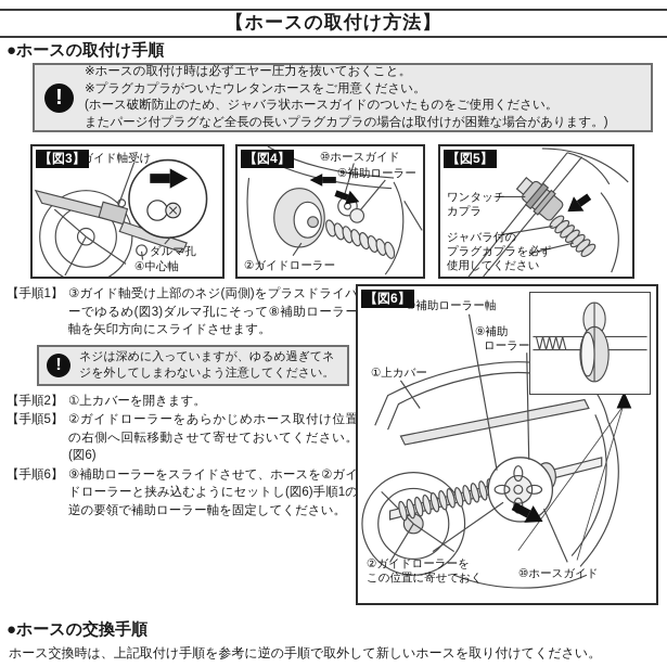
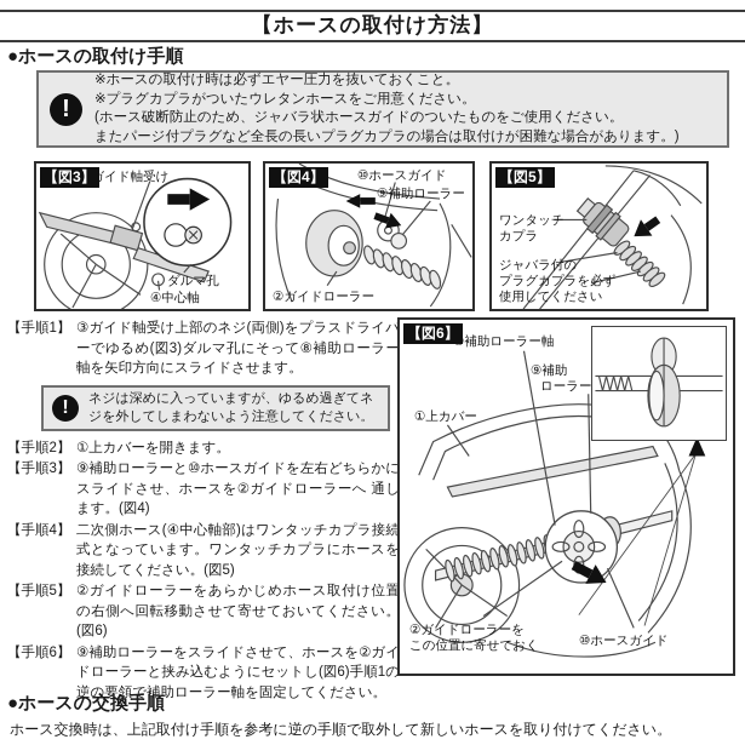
  【ホースの取付け方法】
  ●ホースの取付け手順
  !
  ※ホースの取付け時は必ずエヤー圧力を抜いておくこと。
  ※プラグカプラがついたウレタンホースをご用意ください。
  (ホース破断防止のため、ジャバラ状ホースガイドのついたものをご使用ください。
  またパージ付プラグなど全長の長いプラグカプラの場合は取付けが困難な場合があります。)
  【図3】
  イド軸受け
  ダルマ孔
  ④中心軸
  【図4】
  ⑩ホースガイド
  ⑨補助ローラー
  ②ガイドローラー
  【図5】
  ワンタッチ
  カプラ
  ジャバラ付の
  プラグカプラを必ず
  使用してください
  【手順1】
  ③ガイド軸受け上部のネジ(両側)をプラスドライバーでゆるめ(図3)ダルマ孔にそって⑧補助ローラー軸を矢印方向にスライドさせます。
  !
  ネジは深めに入っていますが、ゆるめ過ぎてネジを外してしまわないよう注意してください。
  【手順2】
  ①上カバーを開きます。
+ 【手順3】
+ ⑨補助ローラーと⑩ホースガイドを左右どちらかにスライドさせ、ホースを②ガイドローラーへ 通します。(図4)
+ 【手順4】
+ 二次側ホース(④中心軸部)はワンタッチカプラ接続式となっています。ワンタッチカプラにホースを接続してください。(図5)
  【手順5】
  ②ガイドローラーをあらかじめホース取付け位置の右側へ回転移動させて寄せておいてください。(図6)
  【手順6】
  ⑨補助ローラーをスライドさせて、ホースを②ガイドローラーと挟み込むようにセットし(図6)手順1の逆の要領で補助ローラー軸を固定してください。
  【図6】
  補助ローラー軸
  ⑨補助
  ローラー
  ①上カバー
  ②ガイドローラーを
  この位置に寄せておく
  ⑩ホースガイド
  ●ホースの交換手順
  ホース交換時は、上記取付け手順を参考に逆の手順で取外して新しいホースを取り付けてください。
